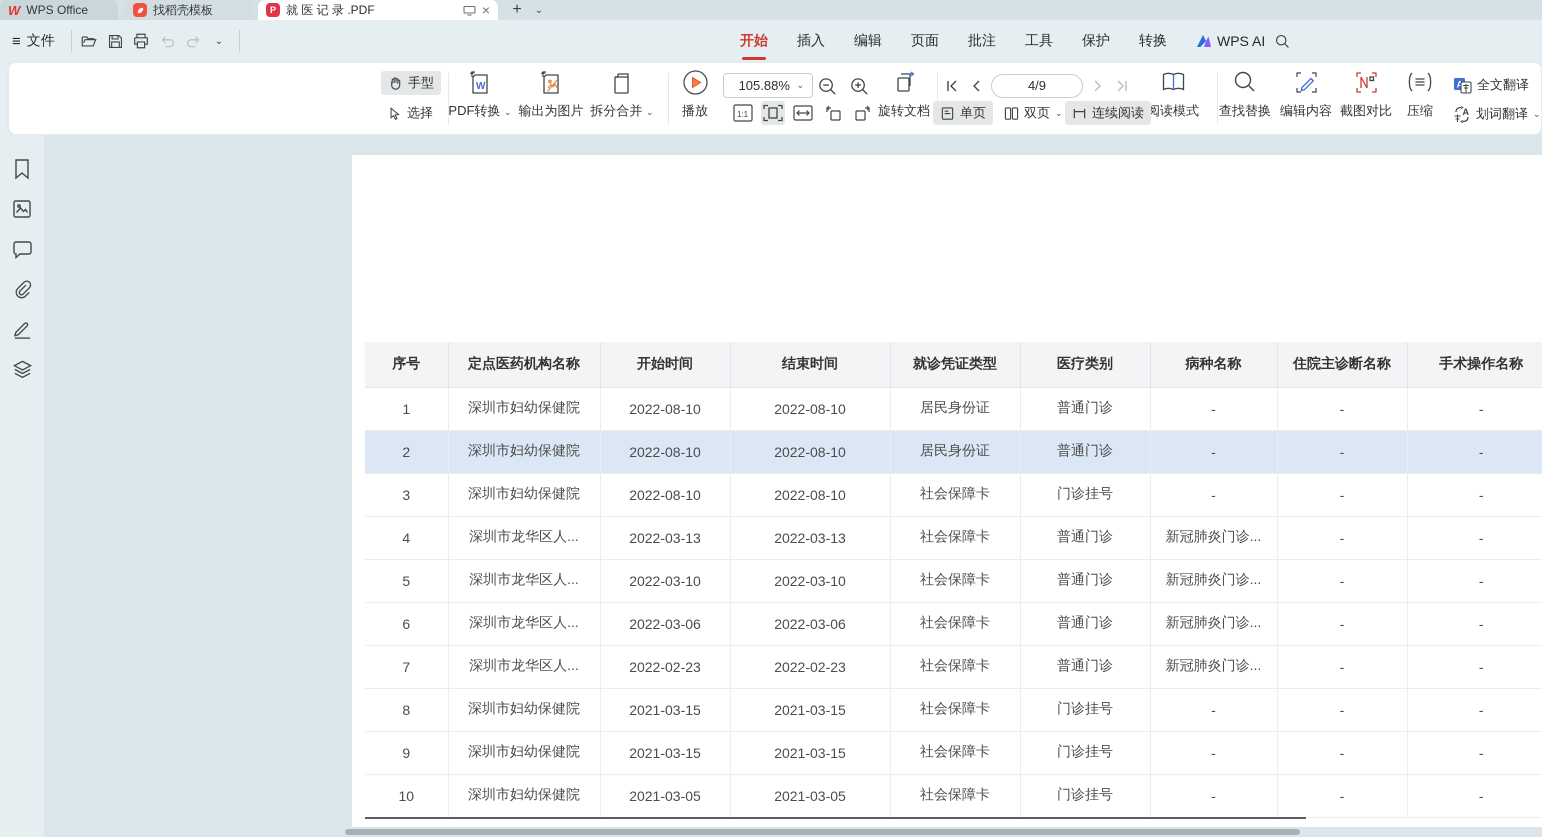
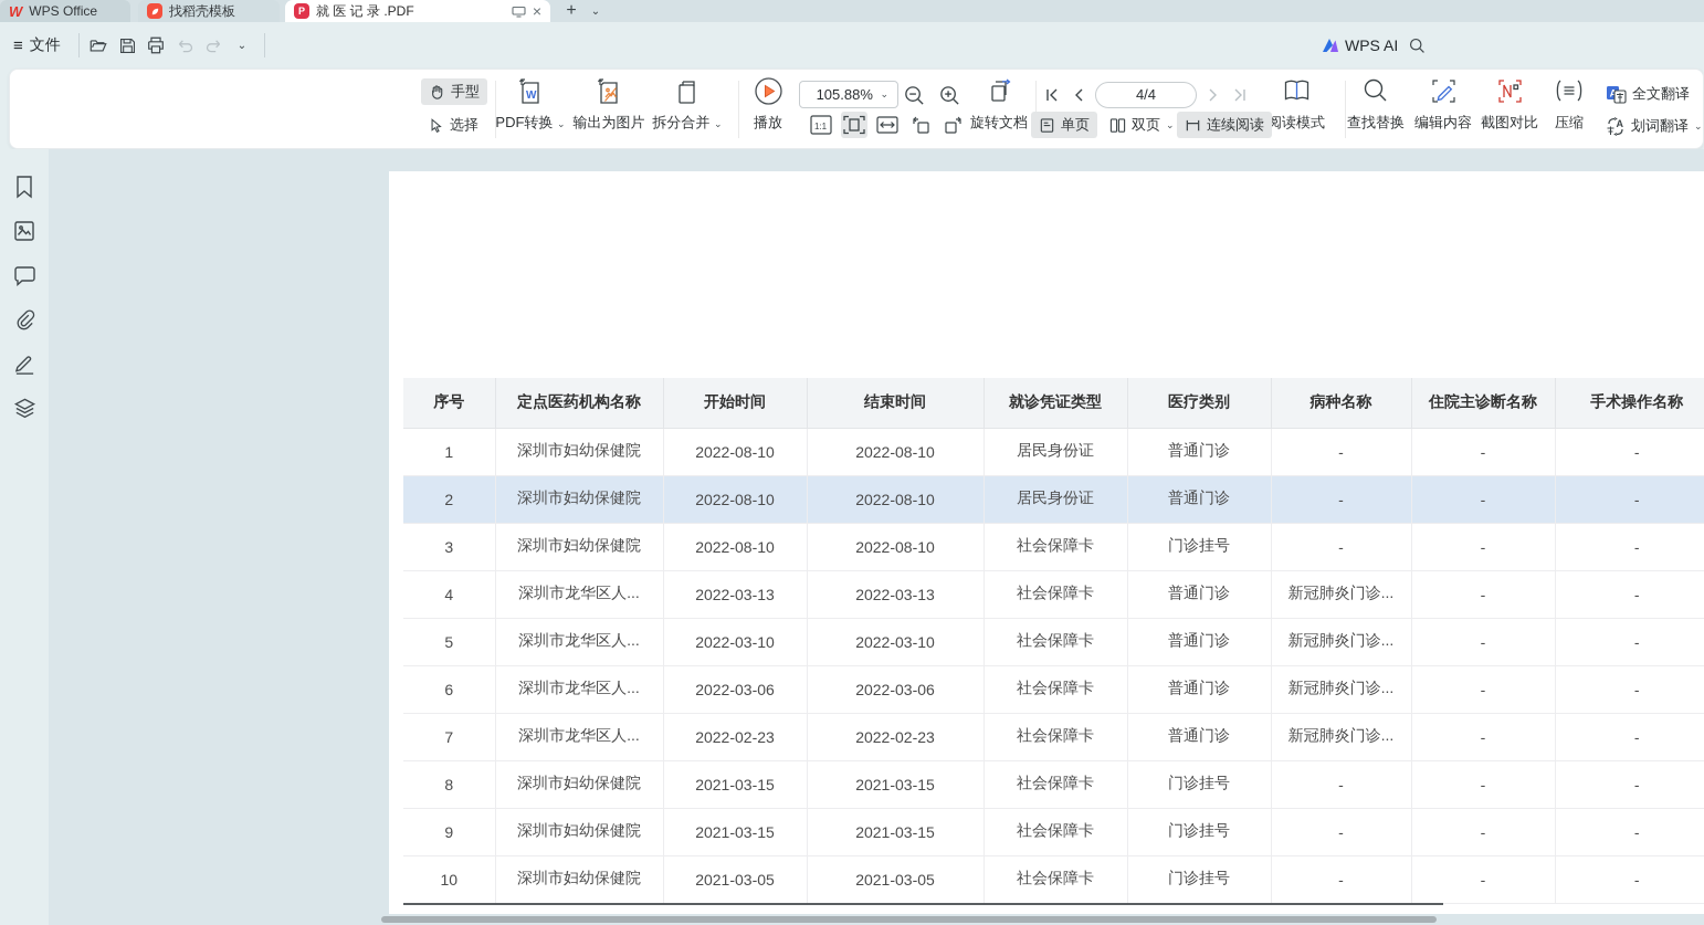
  W
  WPS Office
  找稻壳模板
  P
  就 医 记 录 .PDF
  ×
  +
  ⌄
  ≡
  文件
  ⌄
- 开始
- 插入
- 编辑
- 页面
- 批注
- 工具
- 保护
- 转换
  WPS AI
  手型
  选择
  W
  PDF转换 ⌄
  输出为图片
  拆分合并 ⌄
  播放
  105.88%
  ⌄
  旋转文档
  1:1
- 4/9
+ 4/4
  阅读模式
  单页
  双页
  ⌄
  连续阅读
  查找替换
  编辑内容
  截图对比
  压缩
  A
  全文翻译
  A
  划词翻译
  ⌄
  序号	定点医药机构名称	开始时间	结束时间	就诊凭证类型	医疗类别	病种名称	住院主诊断名称	手术操作名称
  1	深圳市妇幼保健院	2022-08-10	2022-08-10	居民身份证	普通门诊	-	-	-
  2	深圳市妇幼保健院	2022-08-10	2022-08-10	居民身份证	普通门诊	-	-	-
  3	深圳市妇幼保健院	2022-08-10	2022-08-10	社会保障卡	门诊挂号	-	-	-
  4	深圳市龙华区人...	2022-03-13	2022-03-13	社会保障卡	普通门诊	新冠肺炎门诊...	-	-
  5	深圳市龙华区人...	2022-03-10	2022-03-10	社会保障卡	普通门诊	新冠肺炎门诊...	-	-
  6	深圳市龙华区人...	2022-03-06	2022-03-06	社会保障卡	普通门诊	新冠肺炎门诊...	-	-
  7	深圳市龙华区人...	2022-02-23	2022-02-23	社会保障卡	普通门诊	新冠肺炎门诊...	-	-
  8	深圳市妇幼保健院	2021-03-15	2021-03-15	社会保障卡	门诊挂号	-	-	-
  9	深圳市妇幼保健院	2021-03-15	2021-03-15	社会保障卡	门诊挂号	-	-	-
  10	深圳市妇幼保健院	2021-03-05	2021-03-05	社会保障卡	门诊挂号	-	-	-
